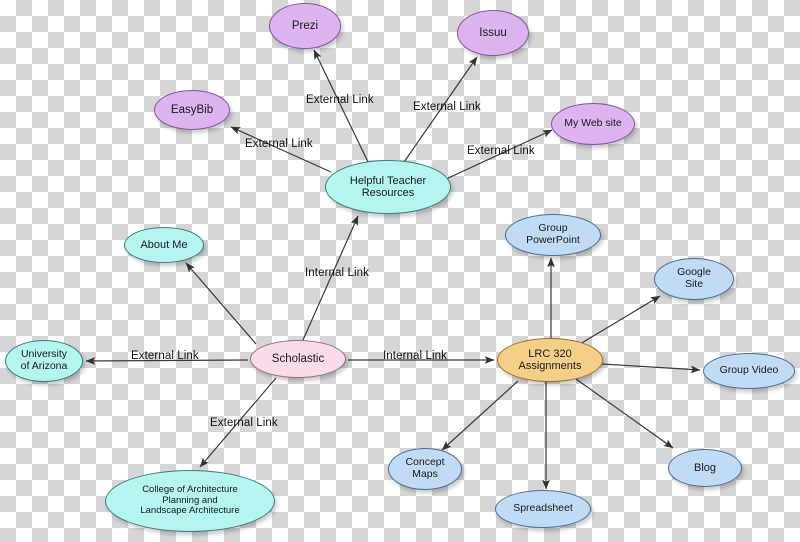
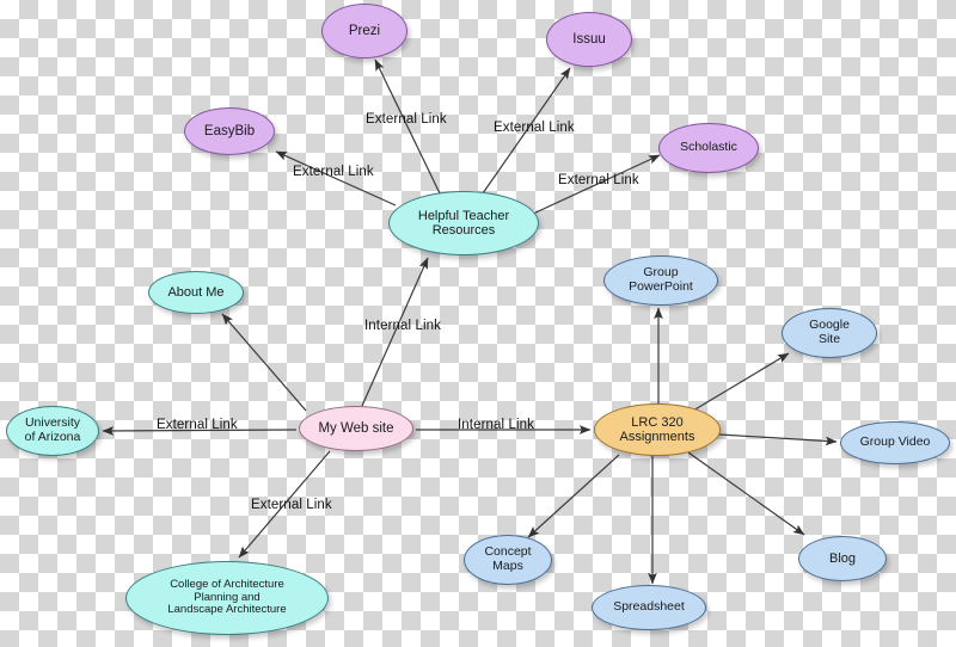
  Prezi
  Issuu
  EasyBib
- My Web site
+ Scholastic
  Helpful Teacher
  Resources
  About Me
  University
  of Arizona
- Scholastic
+ My Web site
  College of Architecture
  Planning and
  Landscape Architecture
  LRC 320
  Assignments
  Group
  PowerPoint
  Google
  Site
  Group Video
  Blog
  Spreadsheet
  Concept
  Maps
  External Link
  External Link
  External Link
  External Link
  Internal Link
  External Link
  External Link
  Internal Link
